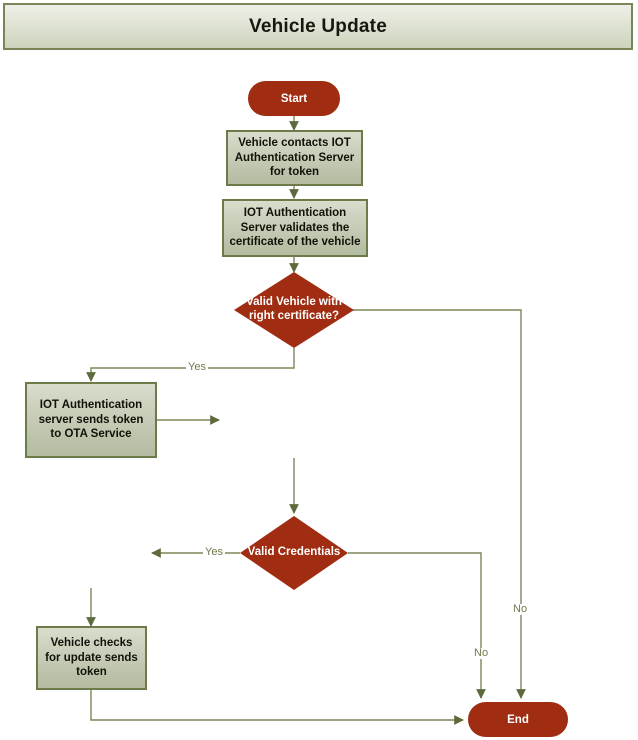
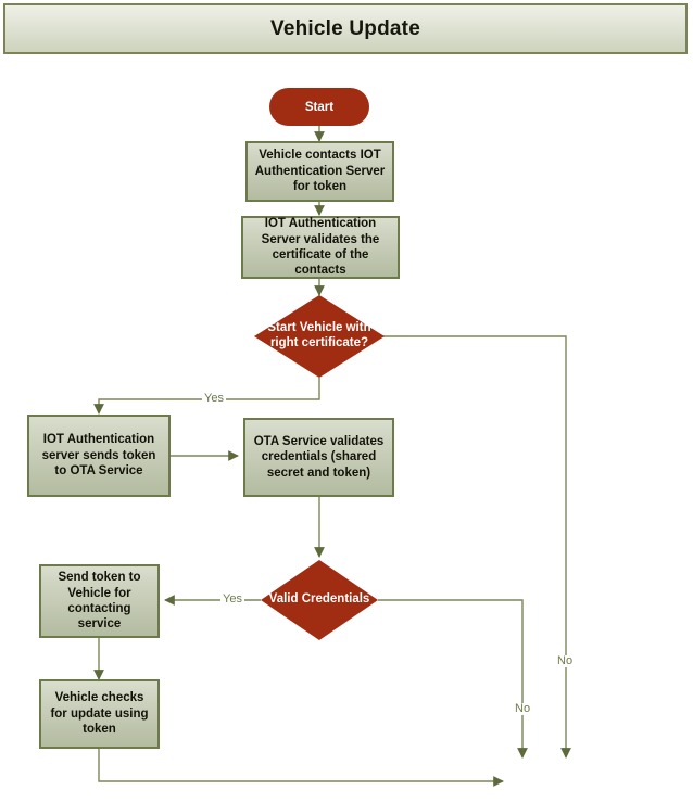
  Vehicle Update
  Start
  Vehicle contacts IOT Authentication Server for token
- IOT Authentication Server validates the certificate of the vehicle
+ IOT Authentication Server validates the certificate of the contacts
- Valid Vehicle with right certificate?
+ Start Vehicle with right certificate?
  IOT Authentication server sends token to OTA Service
+ OTA Service validates credentials (shared secret and token)
  Valid Credentials
+ Send token to Vehicle for contacting service
- Vehicle checks for update sends token
+ Vehicle checks for update using token
- End
  Yes
  No
  Yes
  No
